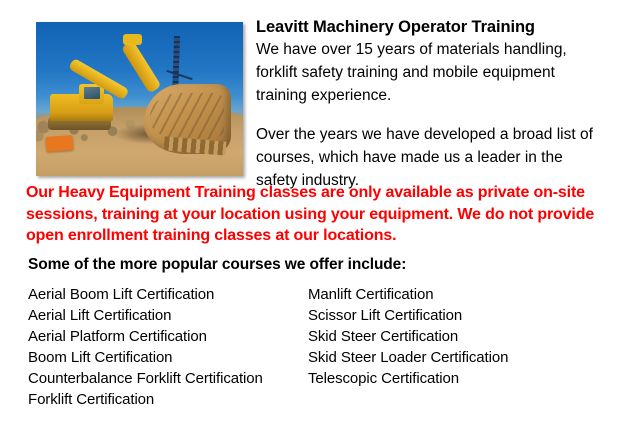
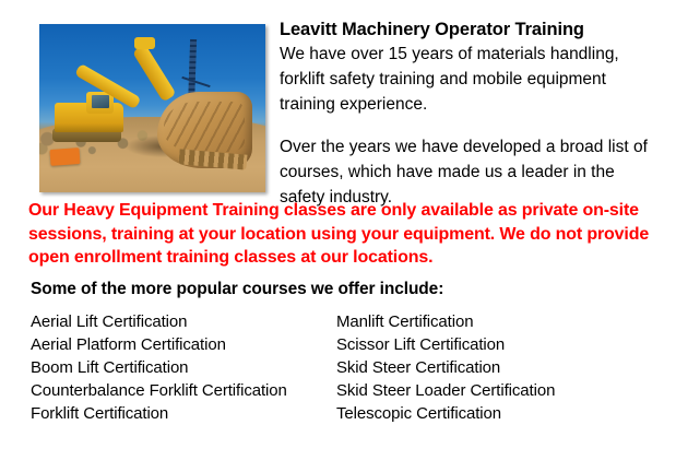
  Leavitt Machinery Operator Training
  We have over 15 years of materials handling, forklift safety training and mobile equipment training experience.
  Over the years we have developed a broad list of courses, which have made us a leader in the safety industry.
  Our Heavy Equipment Training classes are only available as private on-site sessions, training at your location using your equipment. We do not provide open enrollment training classes at our locations.
  Some of the more popular courses we offer include:
- Aerial Boom Lift Certification
  Aerial Lift Certification
  Aerial Platform Certification
  Boom Lift Certification
  Counterbalance Forklift Certification
  Forklift Certification
  Manlift Certification
  Scissor Lift Certification
  Skid Steer Certification
  Skid Steer Loader Certification
  Telescopic Certification
